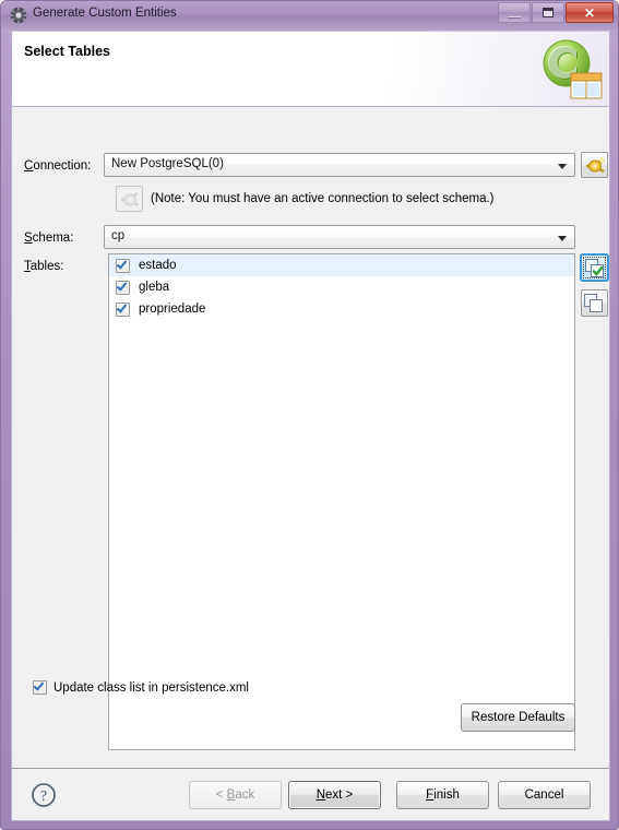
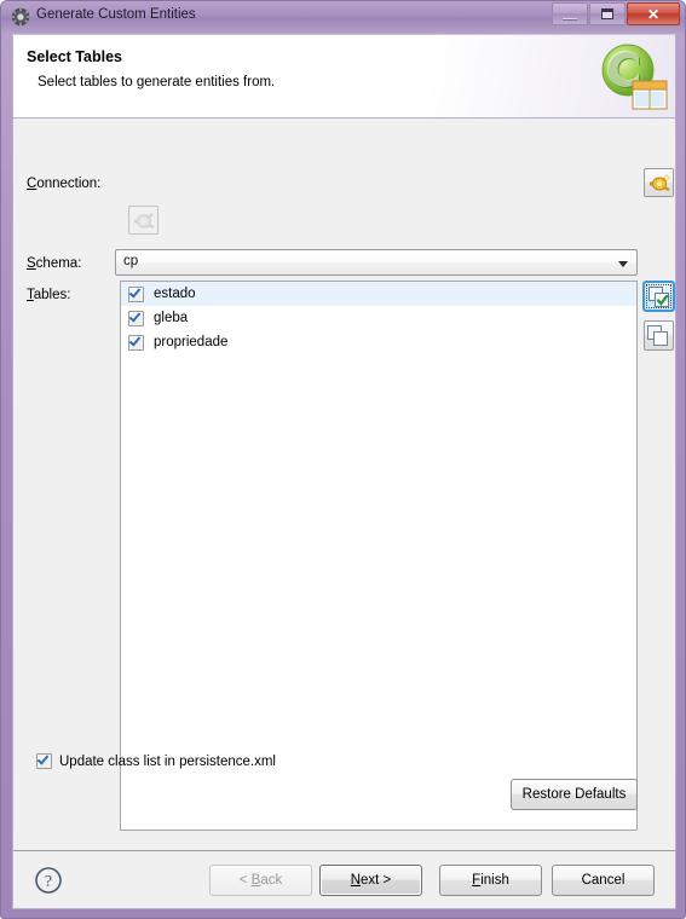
  Generate Custom Entities
  ✕
  Select Tables
+ Select tables to generate entities from.
  Connection:
- New PostgreSQL(0)
- (Note: You must have an active connection to select schema.)
  Schema:
  cp
  Tables:
  estado
  gleba
  propriedade
  Update class list in persistence.xml
  Restore Defaults
  ?
  < Back
  Next >
  Finish
  Cancel
